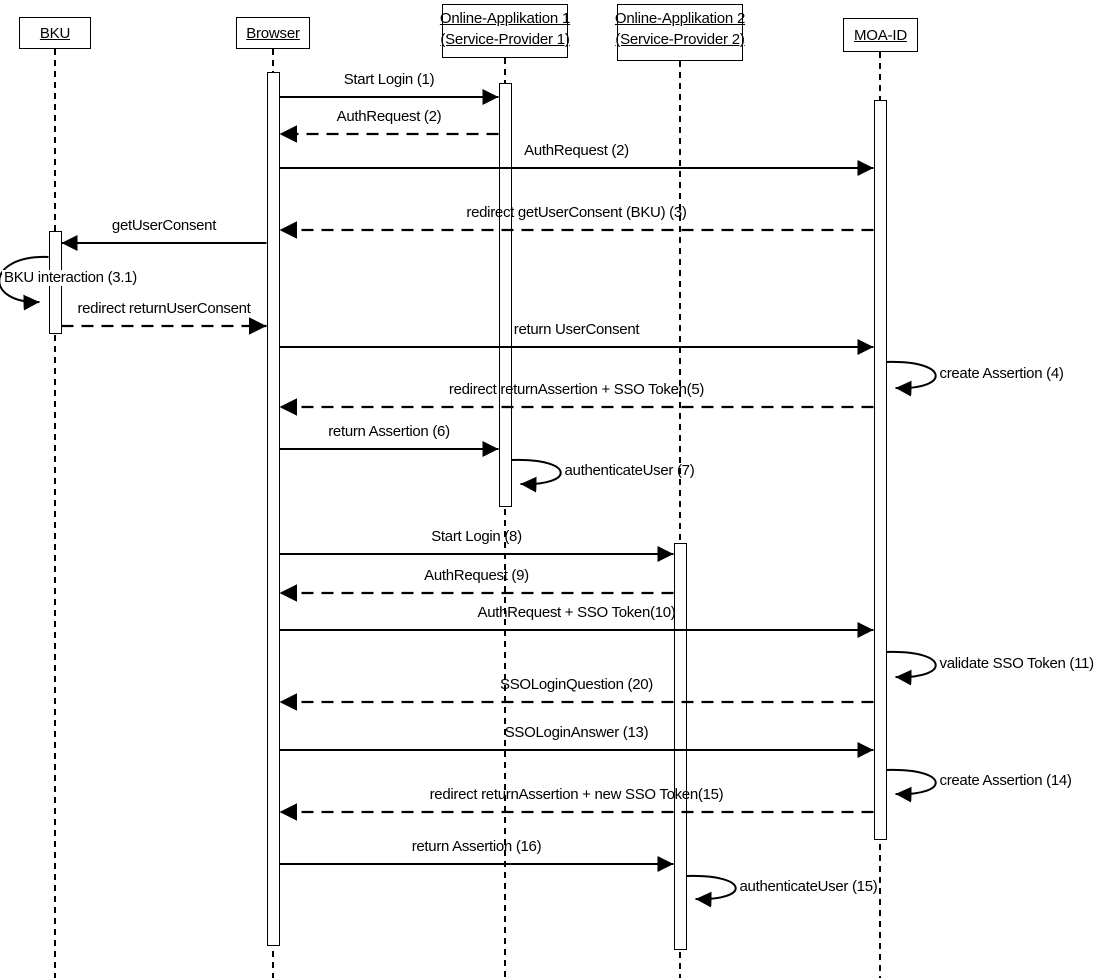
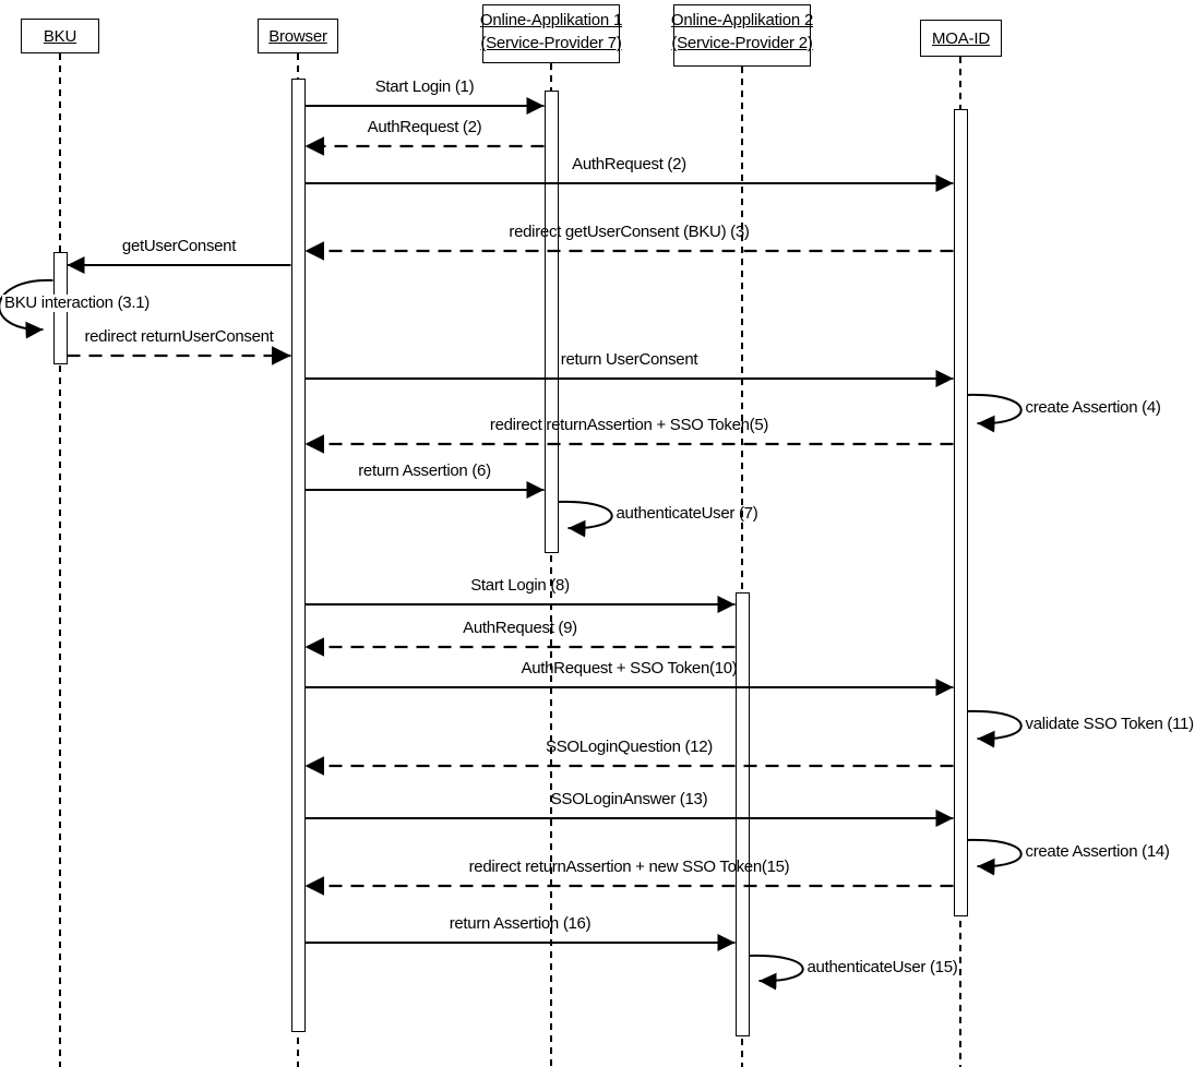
  BKU
  Browser
  Online-Applikation 1
- (Service-Provider 1)
+ (Service-Provider 7)
  Online-Applikation 2
  (Service-Provider 2)
  MOA-ID
  Start Login (1)
  AuthRequest (2)
  AuthRequest (2)
  redirect getUserConsent (BKU) (3)
  getUserConsent
  redirect returnUserConsent
  return UserConsent
  redirect returnAssertion + SSO Token(5)
  return Assertion (6)
  Start Login (8)
  AuthRequest (9)
  AuthRequest + SSO Token(10)
- SSOLoginQuestion (20)
+ SSOLoginQuestion (12)
  SSOLoginAnswer (13)
  redirect returnAssertion + new SSO Token(15)
  return Assertion (16)
  BKU interaction (3.1)
  create Assertion (4)
  authenticateUser (7)
  validate SSO Token (11)
  create Assertion (14)
  authenticateUser (15)
